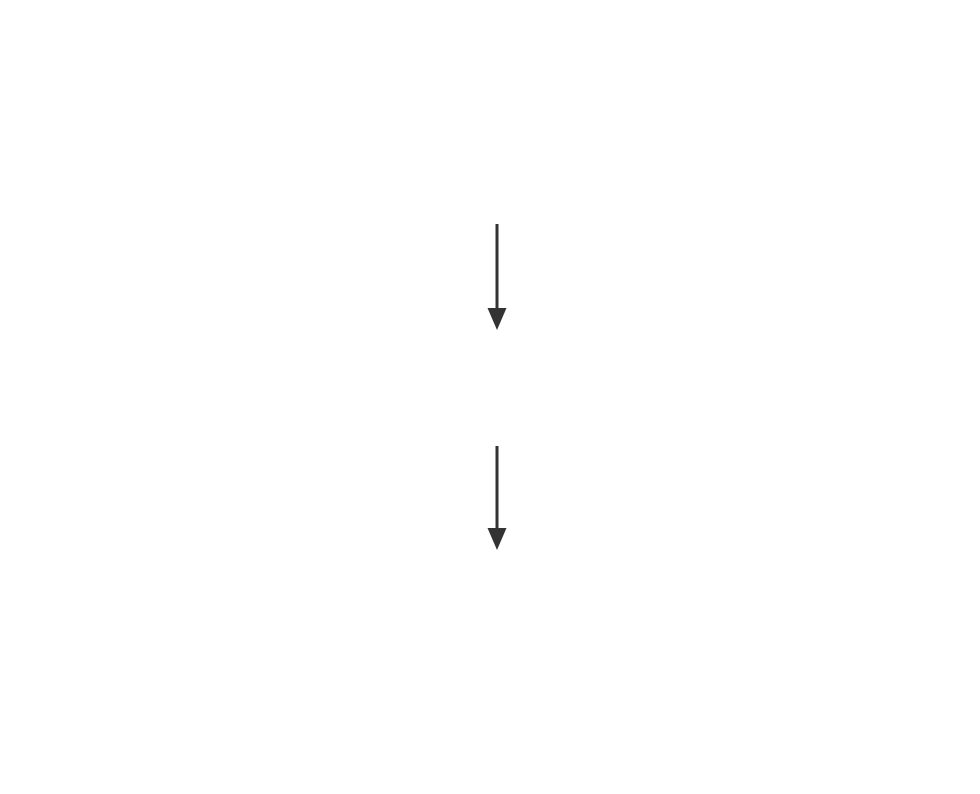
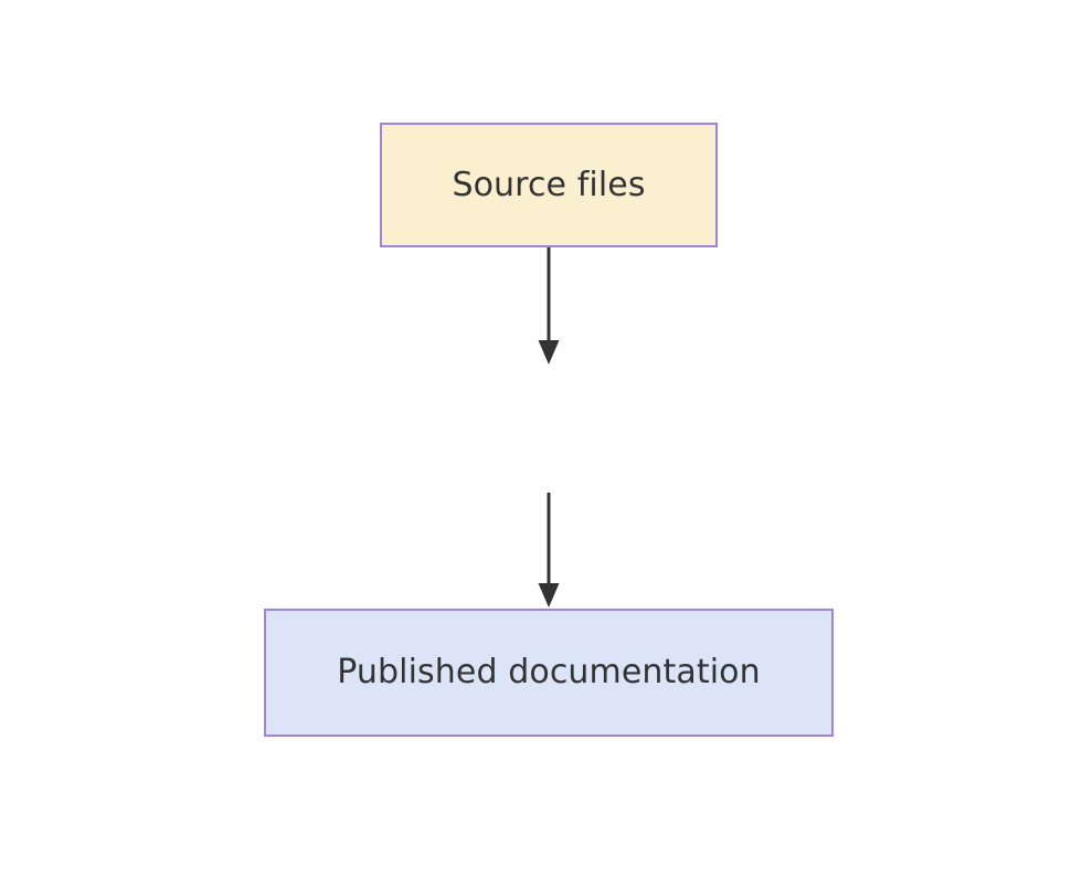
+ Source files
+ Published documentation
